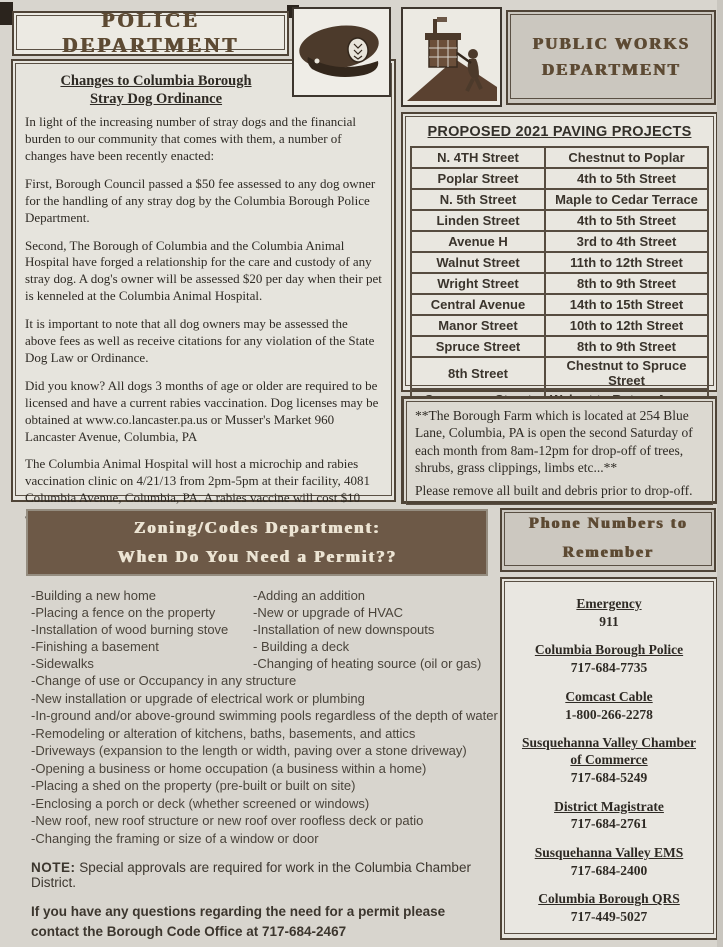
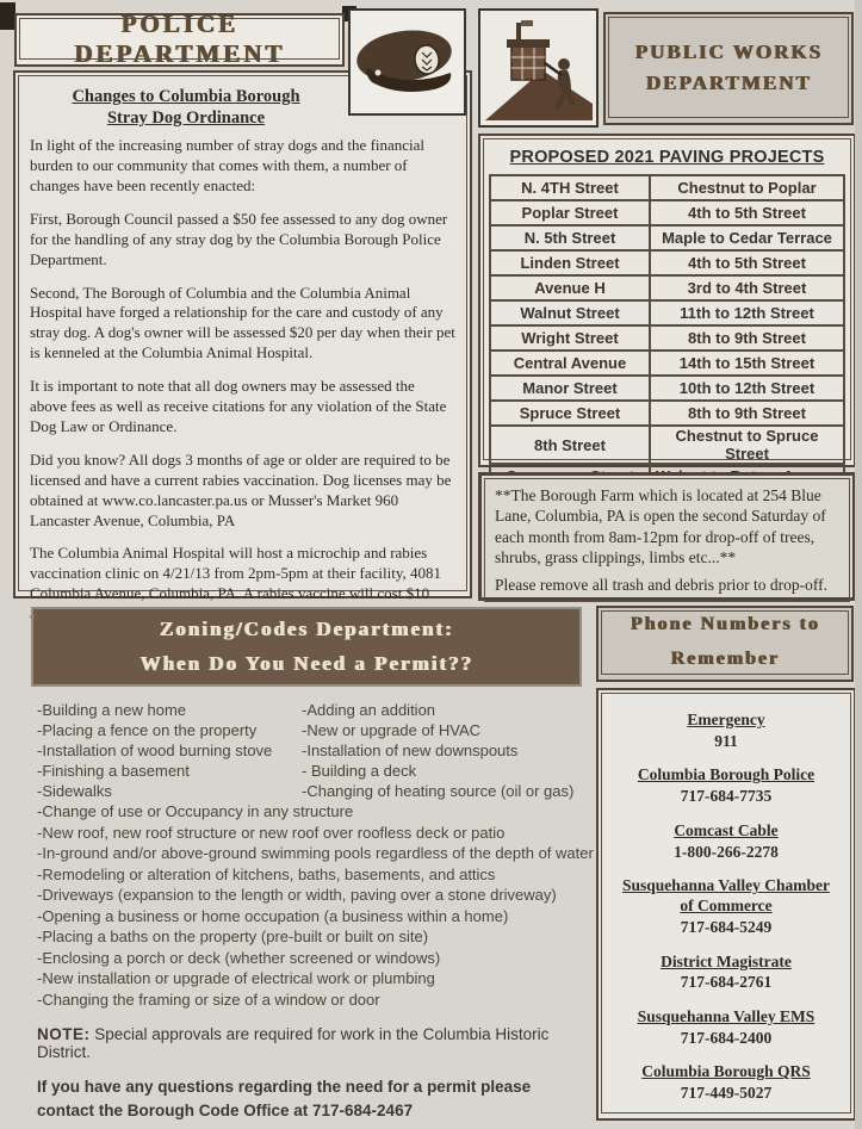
  POLICE DEPARTMENT
  Changes to Columbia Borough
  Stray Dog Ordinance
  In light of the increasing number of stray dogs and the financial burden to our community that comes with them, a number of changes have been recently enacted:
  First, Borough Council passed a $50 fee assessed to any dog owner for the handling of any stray dog by the Columbia Borough Police Department.
  Second, The Borough of Columbia and the Columbia Animal Hospital have forged a relationship for the care and custody of any stray dog. A dog's owner will be assessed $20 per day when their pet is kenneled at the Columbia Animal Hospital.
  It is important to note that all dog owners may be assessed the above fees as well as receive citations for any violation of the State Dog Law or Ordinance.
  Did you know? All dogs 3 months of age or older are required to be licensed and have a current rabies vaccination. Dog licenses may be obtained at www.co.lancaster.pa.us or Musser's Market 960 Lancaster Avenue, Columbia, PA
  The Columbia Animal Hospital will host a microchip and rabies vaccination clinic on 4/21/13 from 2pm-5pm at their facility, 4081 Columbia Avenue, Columbia, PA. A rabies vaccine will cost $10
  PUBLIC WORKS
  DEPARTMENT
  PROPOSED 2021 PAVING PROJECTS
  N. 4TH Street	Chestnut to Poplar
  Poplar Street	4th to 5th Street
  N. 5th Street	Maple to Cedar Terrace
  Linden Street	4th to 5th Street
  Avenue H	3rd to 4th Street
  Walnut Street	11th to 12th Street
  Wright Street	8th to 9th Street
  Central Avenue	14th to 15th Street
  Manor Street	10th to 12th Street
  Spruce Street	8th to 9th Street
  8th Street	Chestnut to Spruce Street
  **The Borough Farm which is located at 254 Blue Lane, Columbia, PA is open the second Saturday of each month from 8am-12pm for drop-off of trees, shrubs, grass clippings, limbs etc...**
- Please remove all built and debris prior to drop-off.
+ Please remove all trash and debris prior to drop-off.
  Zoning/Codes Department:
  When Do You Need a Permit??
  -Building a new home
  -Placing a fence on the property
  -Installation of wood burning stove
  -Finishing a basement
  -Sidewalks
  -Adding an addition
  -New or upgrade of HVAC
  -Installation of new downspouts
  - Building a deck
  -Changing of heating source (oil or gas)
  -Change of use or Occupancy in any structure
- -New installation or upgrade of electrical work or plumbing
+ -New roof, new roof structure or new roof over roofless deck or patio
  -In-ground and/or above-ground swimming pools regardless of the depth of water
  -Remodeling or alteration of kitchens, baths, basements, and attics
  -Driveways (expansion to the length or width, paving over a stone driveway)
  -Opening a business or home occupation (a business within a home)
- -Placing a shed on the property (pre-built or built on site)
+ -Placing a baths on the property (pre-built or built on site)
  -Enclosing a porch or deck (whether screened or windows)
- -New roof, new roof structure or new roof over roofless deck or patio
+ -New installation or upgrade of electrical work or plumbing
  -Changing the framing or size of a window or door
- NOTE: Special approvals are required for work in the Columbia Chamber District.
+ NOTE: Special approvals are required for work in the Columbia Historic District.
  If you have any questions regarding the need for a permit please contact the Borough Code Office at 717-684-2467
  Phone Numbers to
  Remember
  Emergency
  911
  Columbia Borough Police
  717-684-7735
  Comcast Cable
  1-800-266-2278
  Susquehanna Valley Chamber of Commerce
  717-684-5249
  District Magistrate
  717-684-2761
  Susquehanna Valley EMS
  717-684-2400
  Columbia Borough QRS
  717-449-5027
